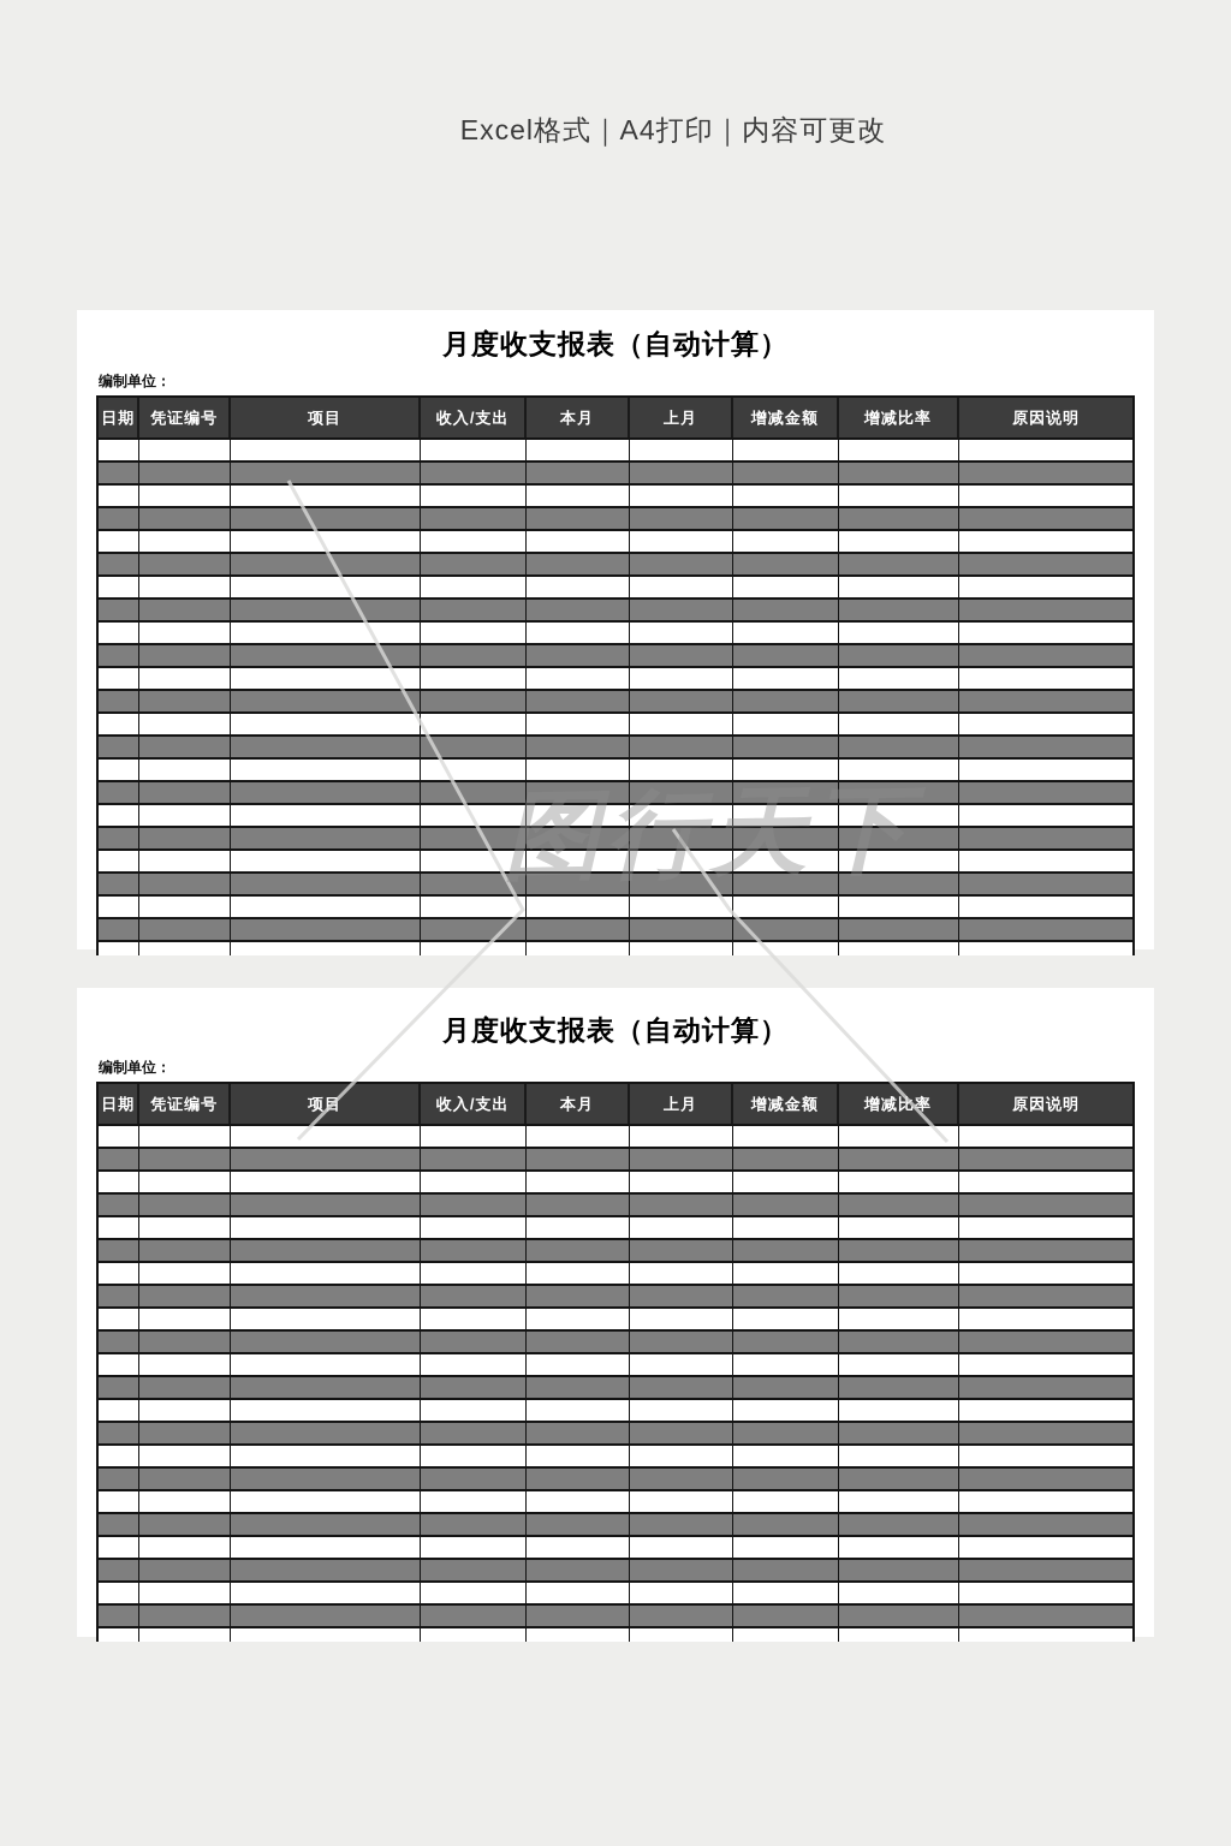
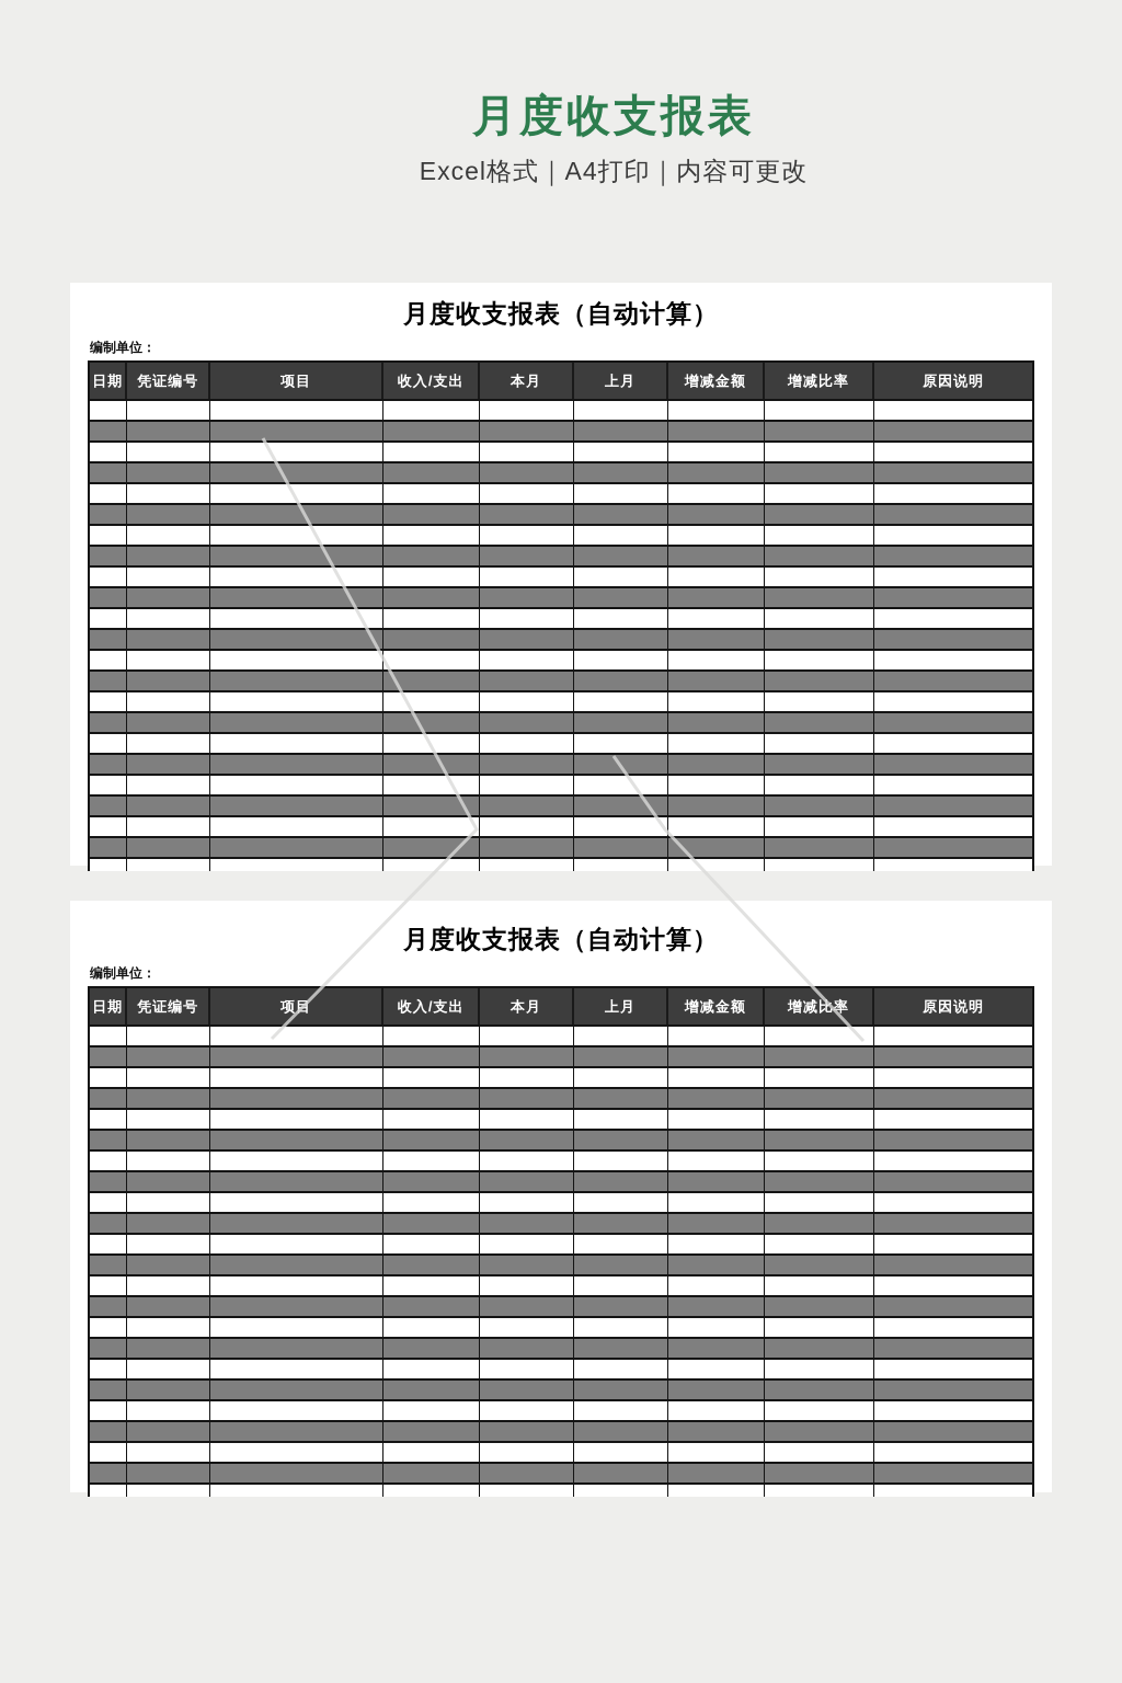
+ 月度收支报表
  Excel格式｜A4打印｜内容可更改
  月度收支报表（自动计算）
  编制单位：
  日期
  凭证编号
  项目
  收入/支出
  本月
  上月
  增减金额
  增减比率
  原因说明
  月度收支报表（自动计算）
  编制单位：
  日期
  凭证编号
  项目
  收入/支出
  本月
  上月
  增减金额
  增减比率
  原因说明
- 图行天下
